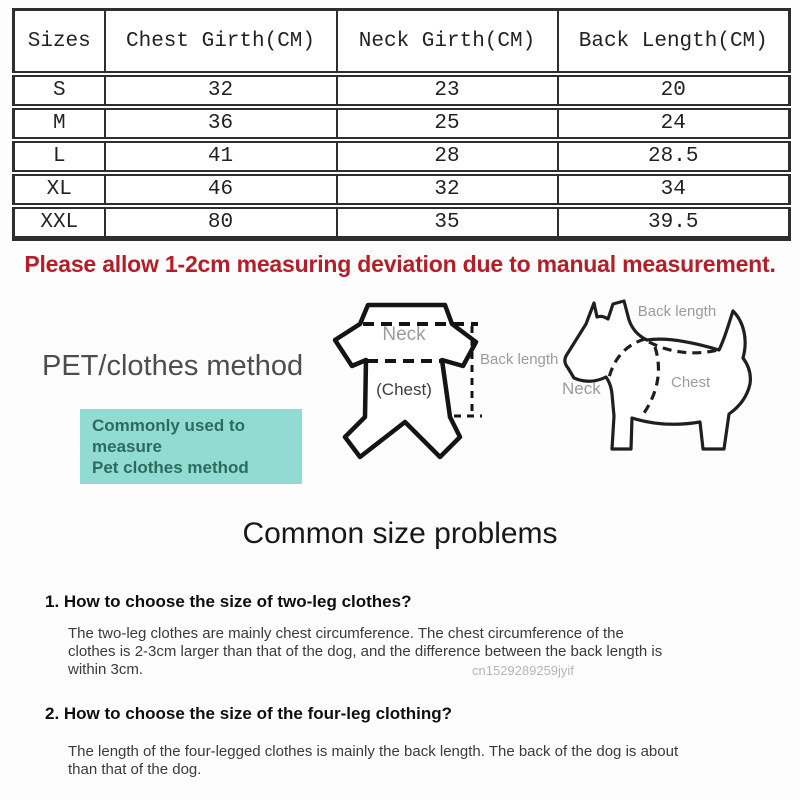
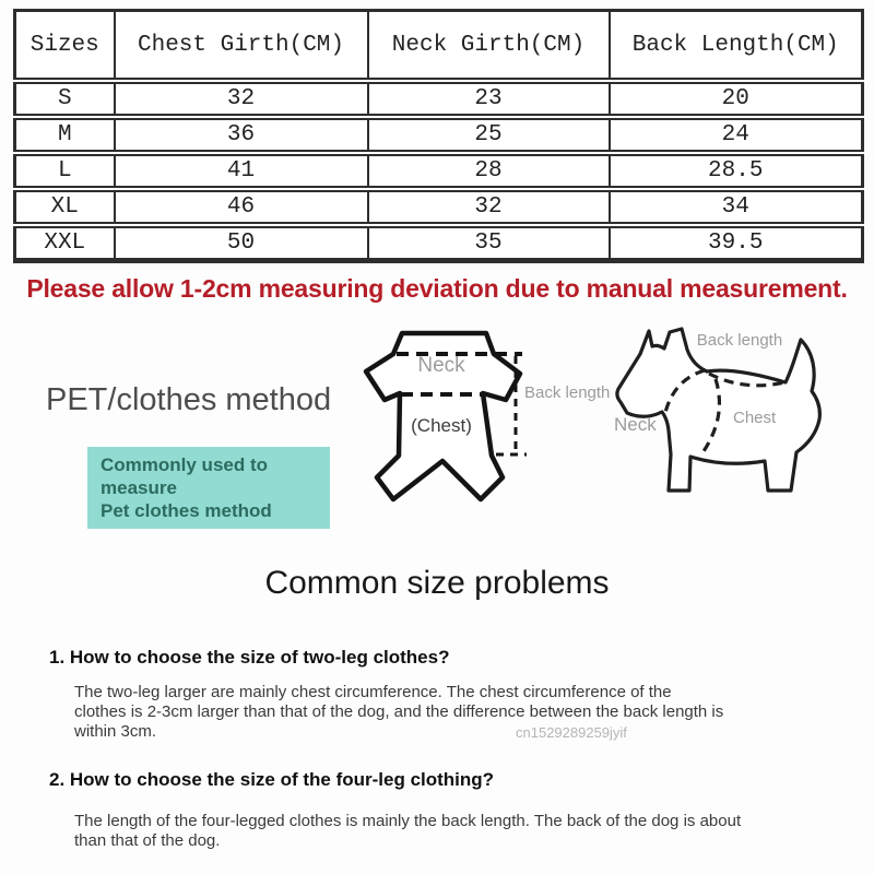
  Sizes	Chest Girth(CM)	Neck Girth(CM)	Back Length(CM)
  S	32	23	20
  M	36	25	24
  L	41	28	28.5
  XL	46	32	34
- XXL	80	35	39.5
+ XXL	50	35	39.5
  Please allow 1-2cm measuring deviation due to manual measurement.
  PET/clothes method
  Commonly used to measure
  Pet clothes method
  Neck
  (Chest)
  Back length
  Back length
  Neck
  Chest
  Common size problems
  1. How to choose the size of two-leg clothes?
- The two-leg clothes are mainly chest circumference. The chest circumference of the
+ The two-leg larger are mainly chest circumference. The chest circumference of the
  clothes is 2-3cm larger than that of the dog, and the difference between the back length is
  within 3cm.
  cn1529289259jyif
  2. How to choose the size of the four-leg clothing?
  The length of the four-legged clothes is mainly the back length. The back of the dog is about
  than that of the dog.
